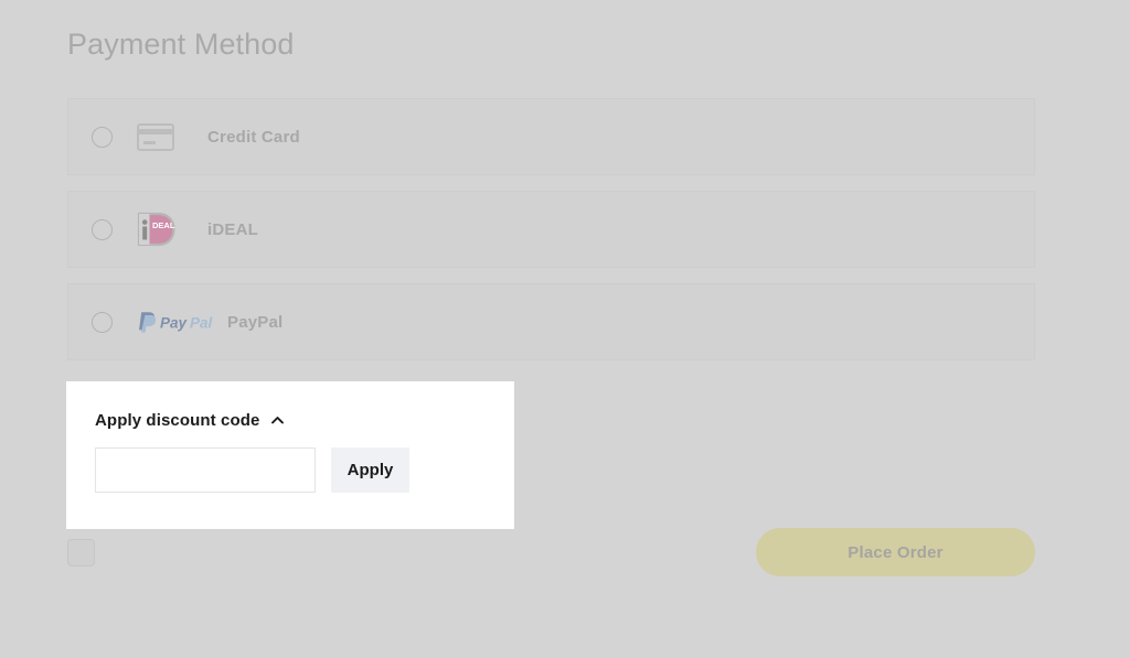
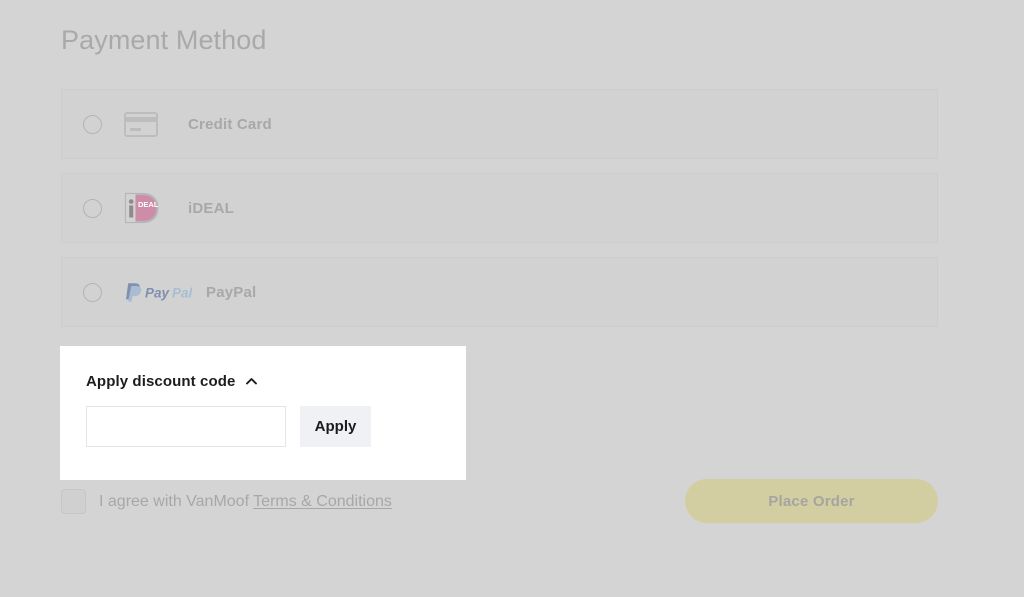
  Payment Method
  Credit Card
  DEAL
  iDEAL
  Pay
  Pal
  PayPal
+ I agree with VanMoof Terms & Conditions
  Place Order
  Apply discount code
  Apply
